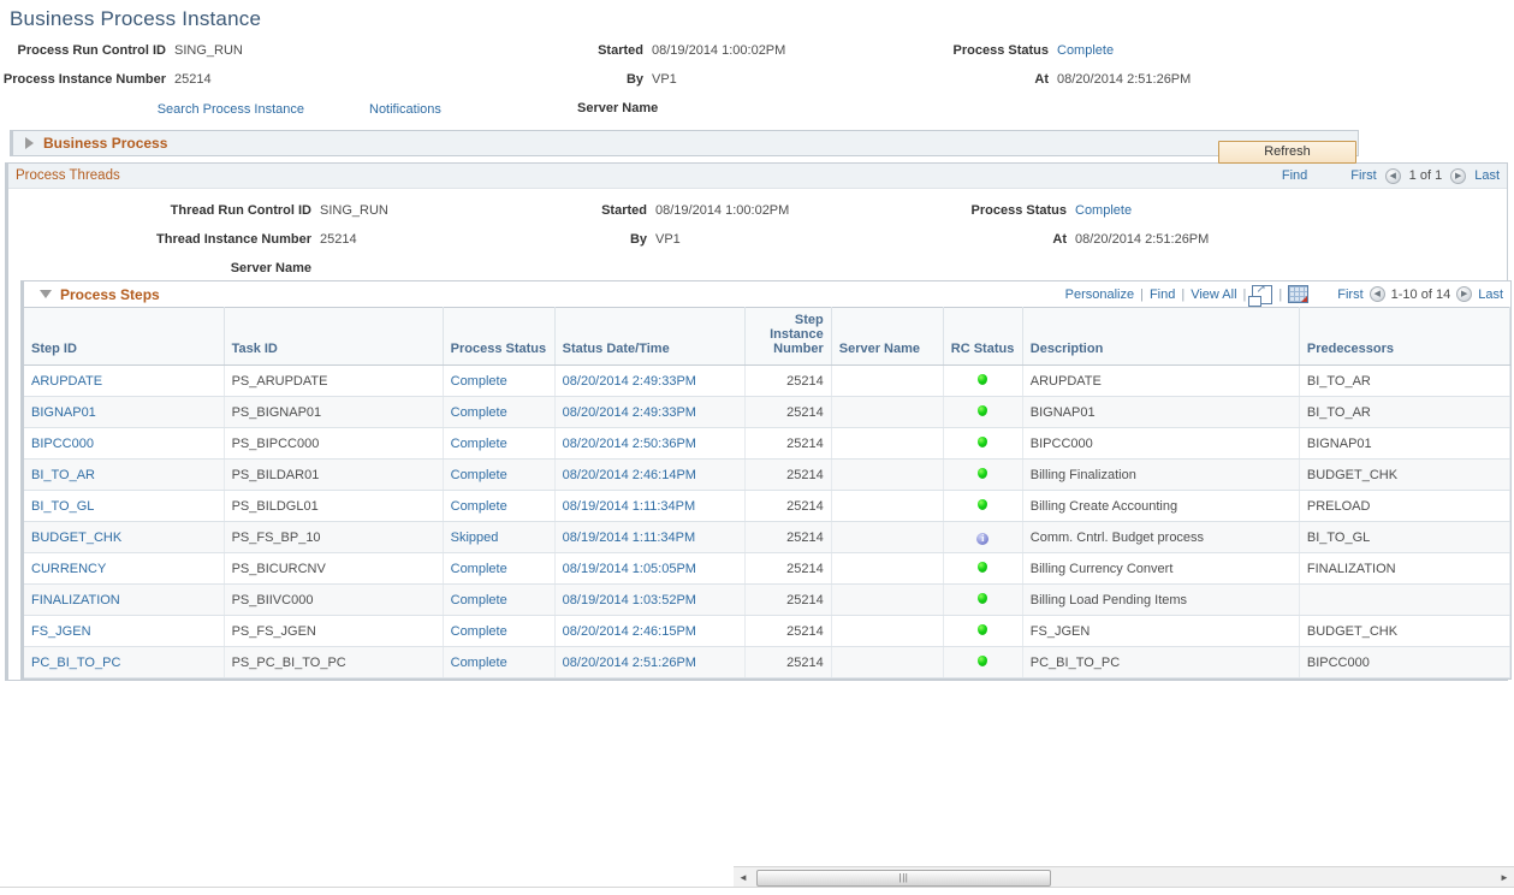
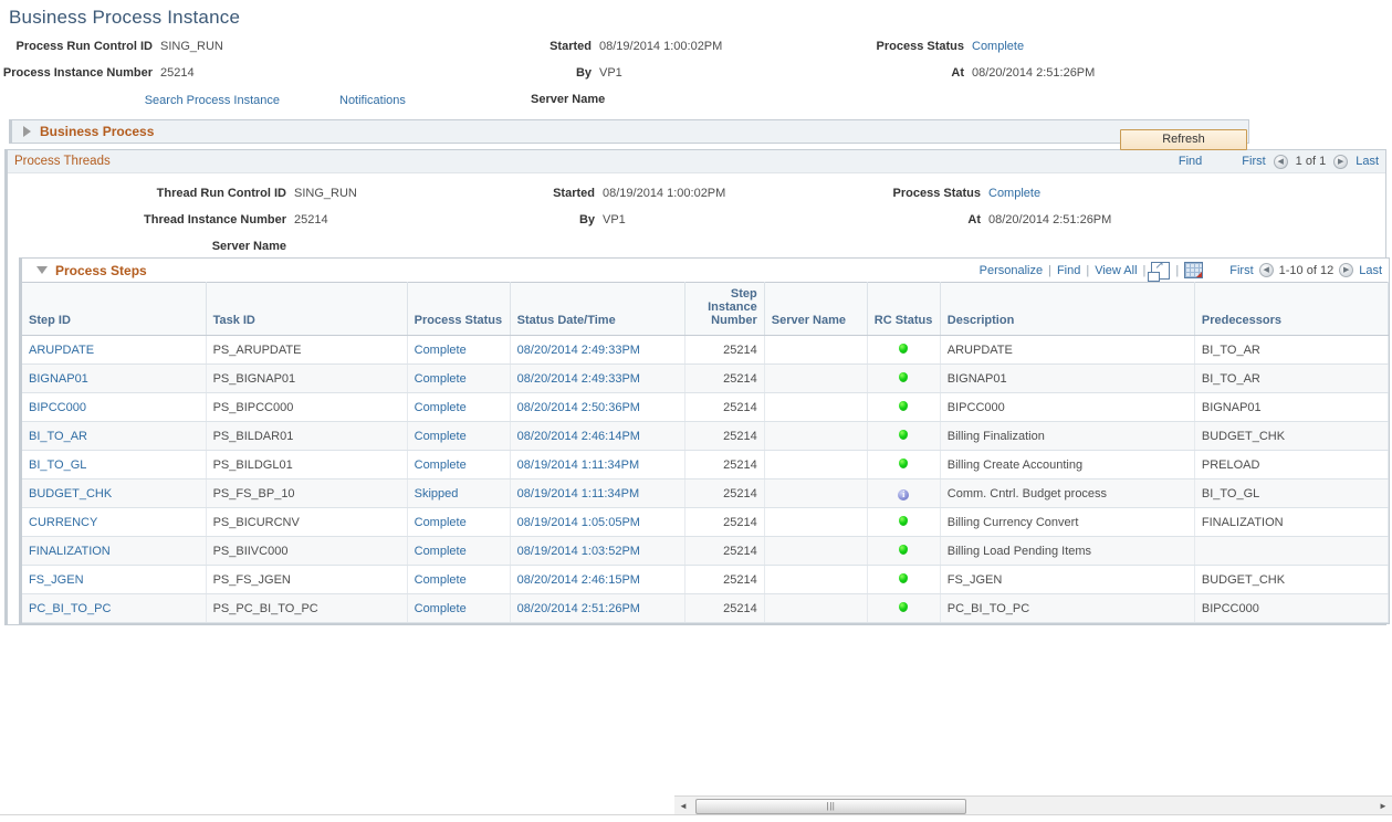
  Business Process Instance
  Process Run Control ID
  SING_RUN
  Process Instance Number
  25214
  Search Process Instance
  Notifications
  Started
  08/19/2014 1:00:02PM
  By
  VP1
  Server Name
  Process Status
  Complete
  At
  08/20/2014 2:51:26PM
  Refresh
  Business Process
  Process Threads
  Find
  First
  1 of 1
  Last
  Thread Run Control ID
  SING_RUN
  Thread Instance Number
  25214
  Server Name
  Started
  08/19/2014 1:00:02PM
  By
  VP1
  Process Status
  Complete
  At
  08/20/2014 2:51:26PM
  Process Steps
  Personalize
  |
  Find
  |
  View All
  |
  |
  First
- 1-10 of 14
+ 1-10 of 12
  Last
  Step ID	Task ID	Process Status	Status Date/Time	Step Instance Number	Server Name	RC Status	Description	Predecessors
  ARUPDATE	PS_ARUPDATE	Complete	08/20/2014 2:49:33PM	25214			ARUPDATE	BI_TO_AR
  BIGNAP01	PS_BIGNAP01	Complete	08/20/2014 2:49:33PM	25214			BIGNAP01	BI_TO_AR
  BIPCC000	PS_BIPCC000	Complete	08/20/2014 2:50:36PM	25214			BIPCC000	BIGNAP01
  BI_TO_AR	PS_BILDAR01	Complete	08/20/2014 2:46:14PM	25214			Billing Finalization	BUDGET_CHK
  BI_TO_GL	PS_BILDGL01	Complete	08/19/2014 1:11:34PM	25214			Billing Create Accounting	PRELOAD
  BUDGET_CHK	PS_FS_BP_10	Skipped	08/19/2014 1:11:34PM	25214		i	Comm. Cntrl. Budget process	BI_TO_GL
  CURRENCY	PS_BICURCNV	Complete	08/19/2014 1:05:05PM	25214			Billing Currency Convert	FINALIZATION
  FINALIZATION	PS_BIIVC000	Complete	08/19/2014 1:03:52PM	25214			Billing Load Pending Items
  FS_JGEN	PS_FS_JGEN	Complete	08/20/2014 2:46:15PM	25214			FS_JGEN	BUDGET_CHK
  PC_BI_TO_PC	PS_PC_BI_TO_PC	Complete	08/20/2014 2:51:26PM	25214			PC_BI_TO_PC	BIPCC000
  ◄
  |||
  ►
